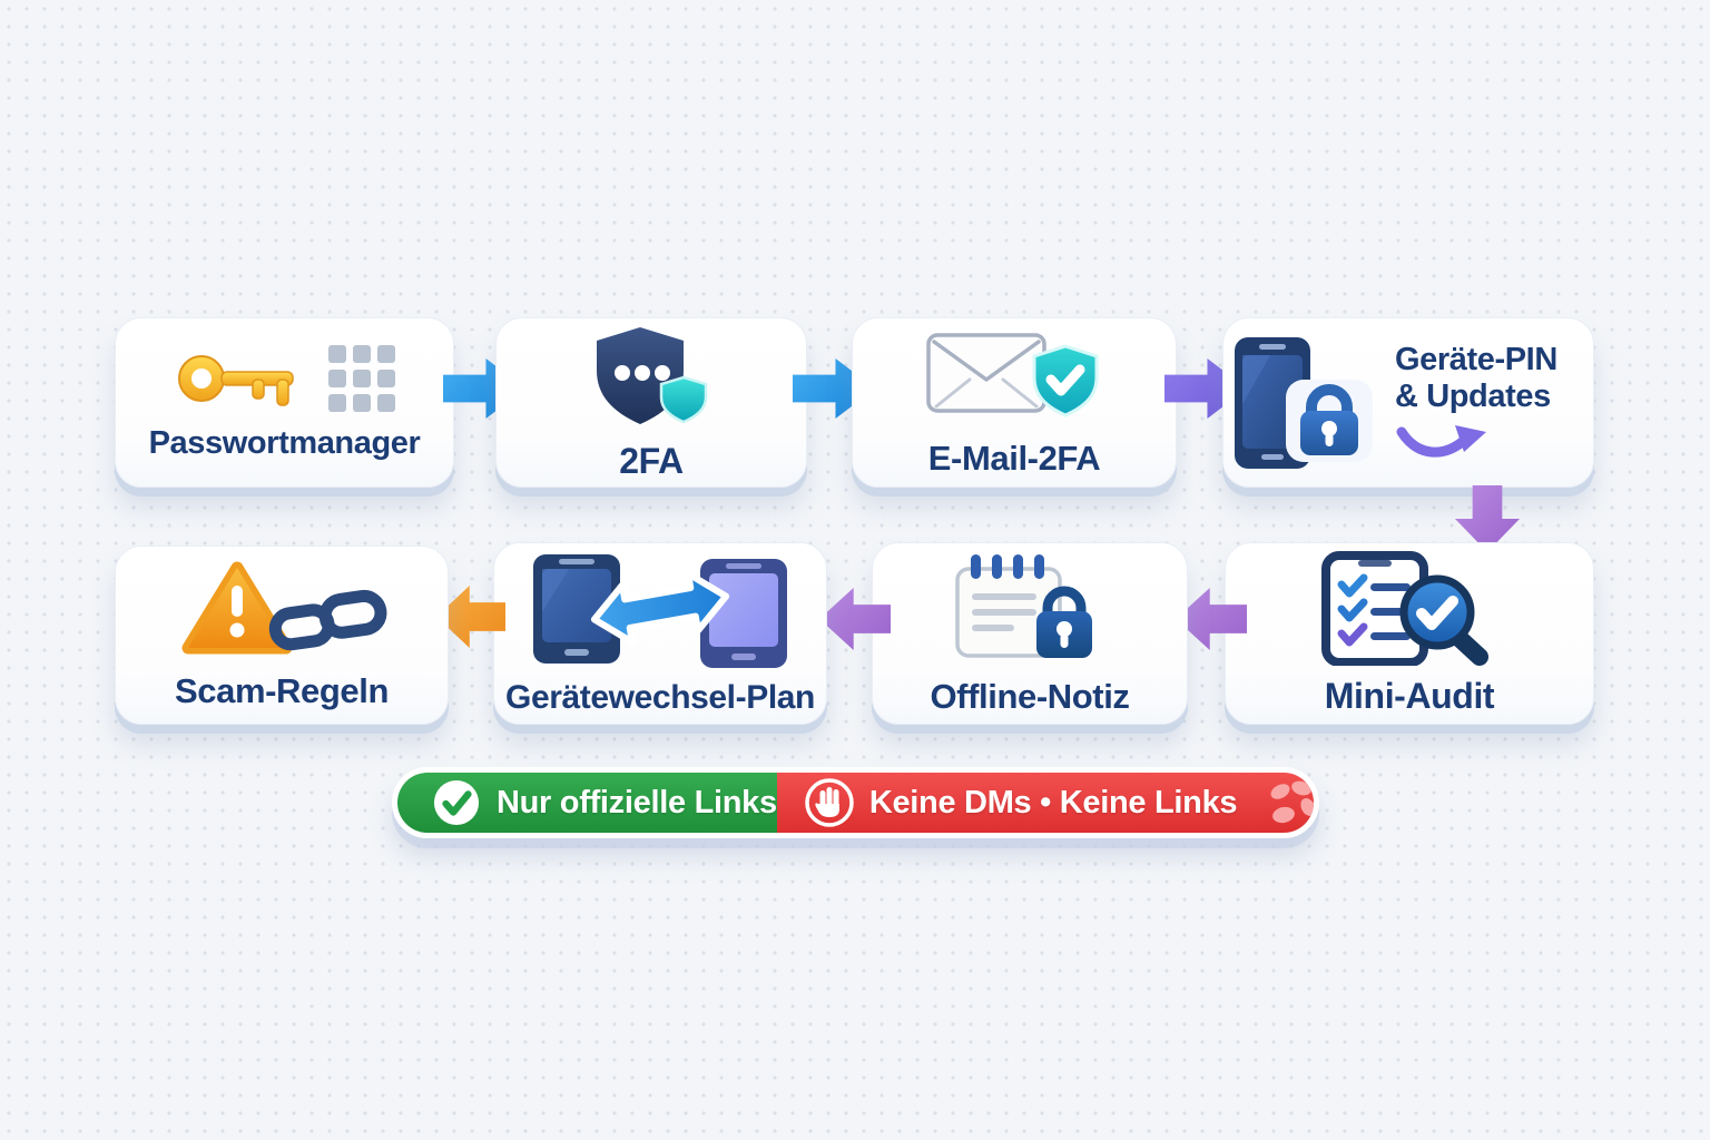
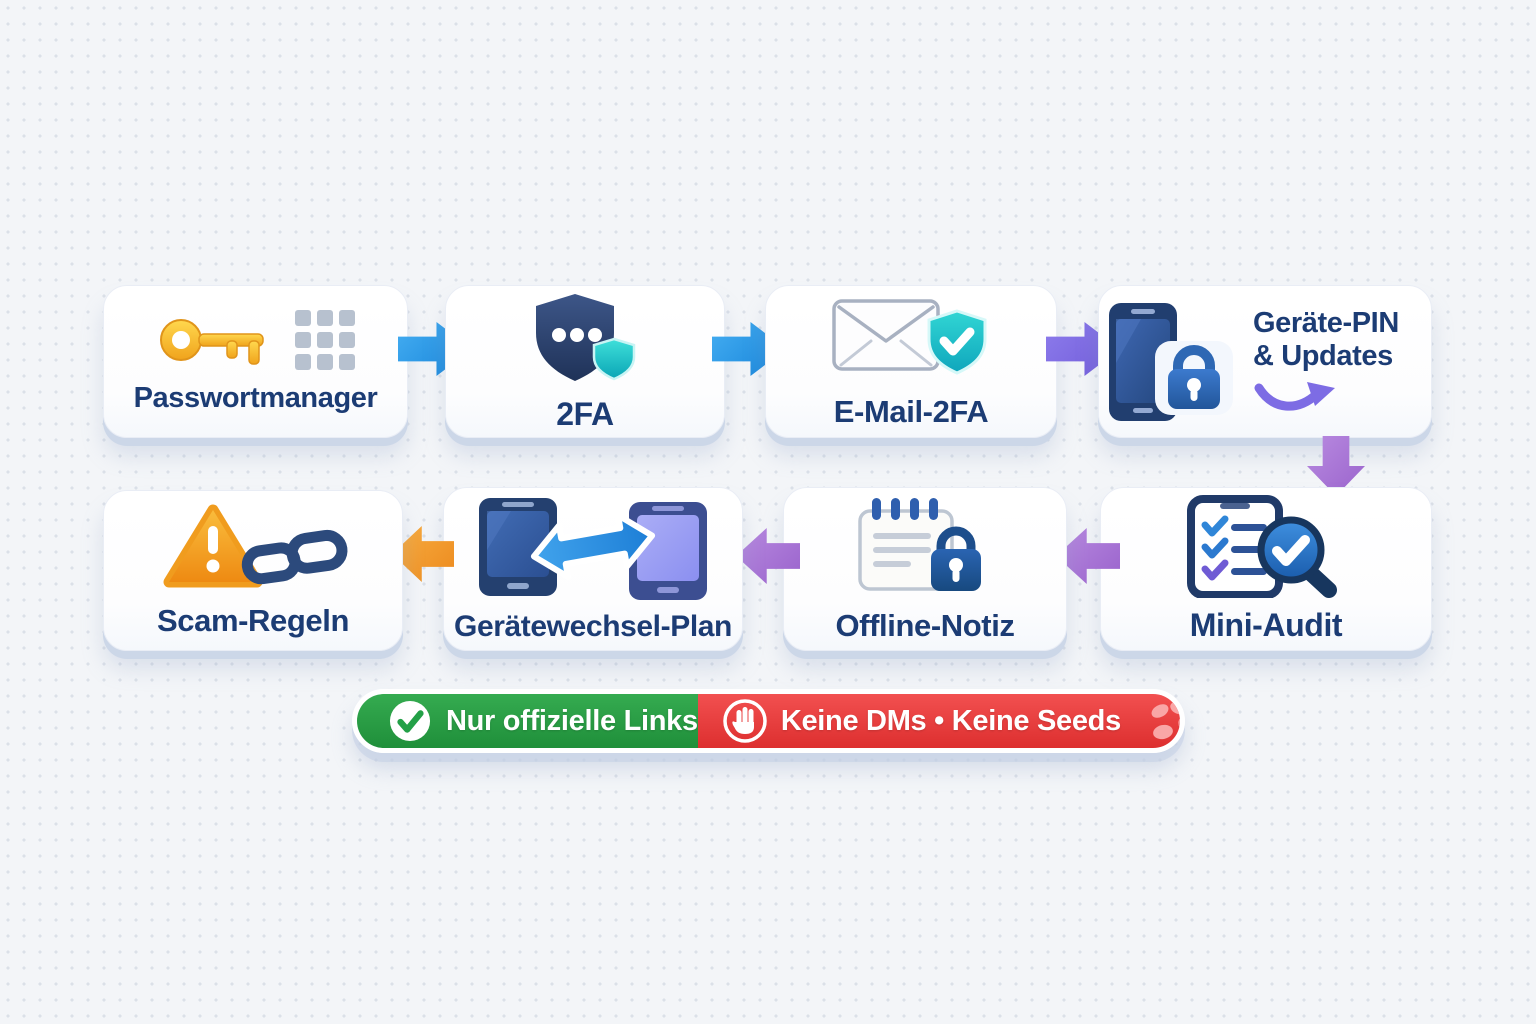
  Passwortmanager
  2FA
  E-Mail-2FA
  Geräte-PIN & Updates
  Mini-Audit
  Offline-Notiz
  Gerätewechsel-Plan
  Scam-Regeln
  Nur offizielle Links
- Keine DMs • Keine Links
+ Keine DMs • Keine Seeds
